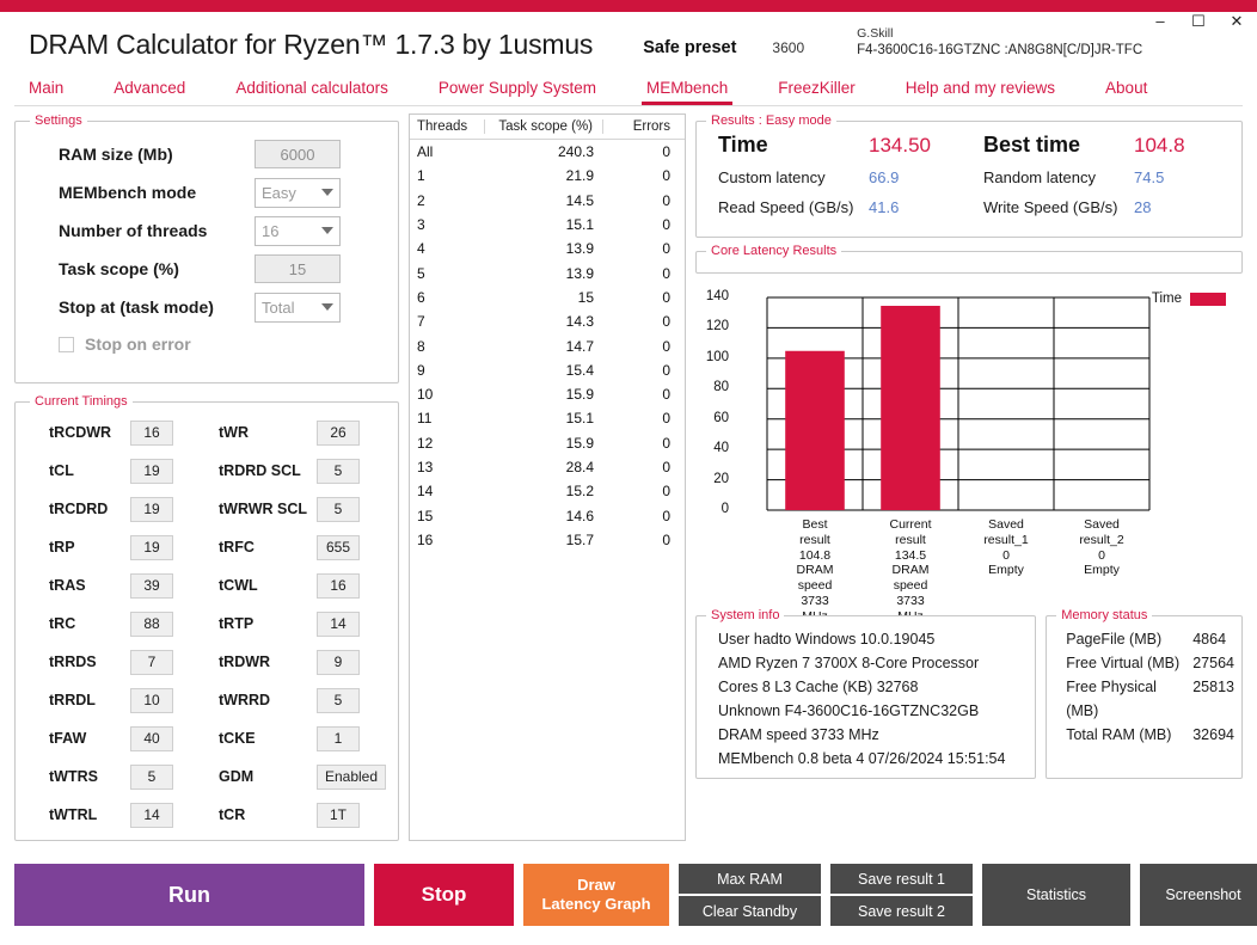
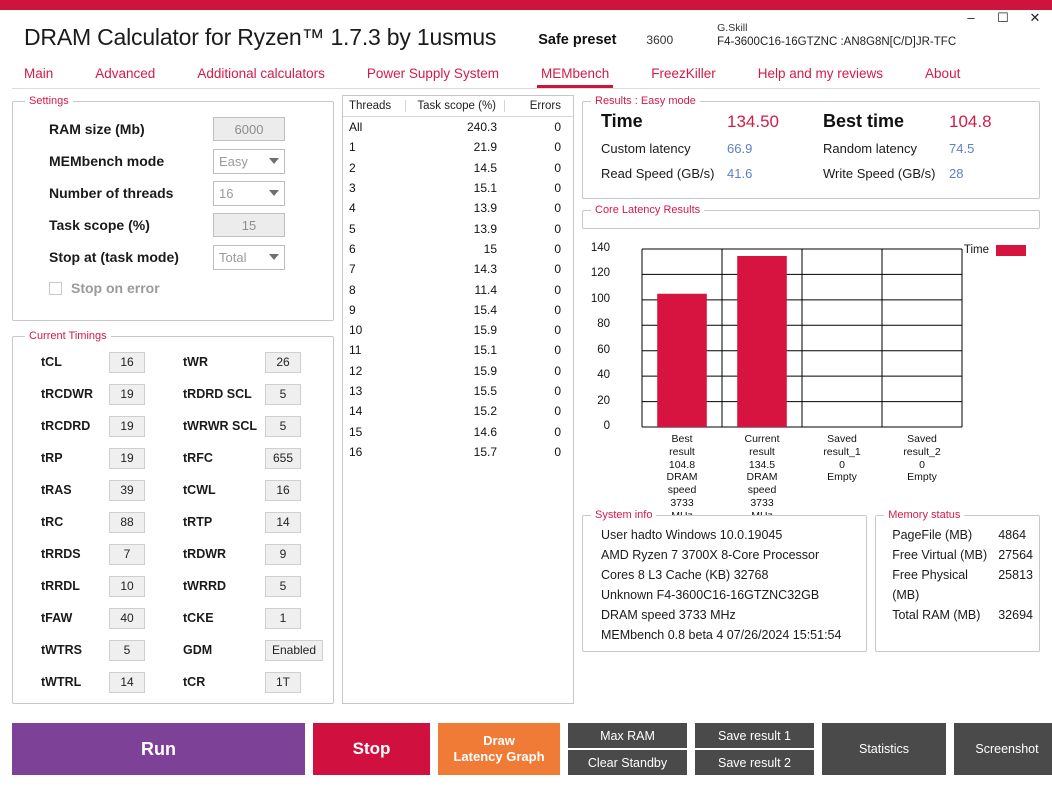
  –
  ☐
  ✕
  DRAM Calculator for Ryzen™ 1.7.3 by 1usmus
  Safe preset
  3600
  G.Skill
  F4-3600C16-16GTZNC :AN8G8N[C/D]JR-TFC
  Main
  Advanced
  Additional calculators
  Power Supply System
  MEMbench
  FreezKiller
  Help and my reviews
  About
  Settings
  RAM size (Mb)
  6000
  MEMbench mode
  Easy
  Number of threads
  16
  Task scope (%)
  15
  Stop at (task mode)
  Total
  Stop on error
  Current Timings
- tRCDWR
+ tCL
  16
- tCL
+ tRCDWR
  19
  tRCDRD
  19
  tRP
  19
  tRAS
  39
  tRC
  88
  tRRDS
  7
  tRRDL
  10
  tFAW
  40
  tWTRS
  5
  tWTRL
  14
  tWR
  26
  tRDRD SCL
  5
  tWRWR SCL
  5
  tRFC
  655
  tCWL
  16
  tRTP
  14
  tRDWR
  9
  tWRRD
  5
  tCKE
  1
  GDM
  Enabled
  tCR
  1T
  Threads
  Task scope (%)
  Errors
  All
  240.3
  0
  1
  21.9
  0
  2
  14.5
  0
  3
  15.1
  0
  4
  13.9
  0
  5
  13.9
  0
  6
  15
  0
  7
  14.3
  0
  8
- 14.7
+ 11.4
  0
  9
  15.4
  0
  10
  15.9
  0
  11
  15.1
  0
  12
  15.9
  0
  13
- 28.4
+ 15.5
  0
  14
  15.2
  0
  15
  14.6
  0
  16
  15.7
  0
  Results : Easy mode
  Time
  134.50
  Best time
  104.8
  Custom latency
  66.9
  Random latency
  74.5
  Read Speed (GB/s)
  41.6
  Write Speed (GB/s)
  28
  Core Latency Results
  Time
  0
  20
  40
  60
  80
  100
  120
  140
  Best
  result
  104.8
  DRAM
  speed
  3733
  Current
  result
  134.5
  DRAM
  speed
  3733
  Saved
  result_1
  0
  Empty
  Saved
  result_2
  0
  Empty
  System info
  User hadto Windows 10.0.19045
  AMD Ryzen 7 3700X 8-Core Processor
  Cores 8 L3 Cache (KB) 32768
  Unknown F4-3600C16-16GTZNC32GB
  DRAM speed 3733 MHz
  MEMbench 0.8 beta 4 07/26/2024 15:51:54
  Memory status
  PageFile (MB)
  4864
  Free Virtual (MB)
  27564
  Free Physical (MB)
  25813
  Total RAM (MB)
  32694
  Run
  Stop
  Draw
  Latency Graph
  Max RAM
  Clear Standby
  Save result 1
  Save result 2
  Statistics
  Screenshot
